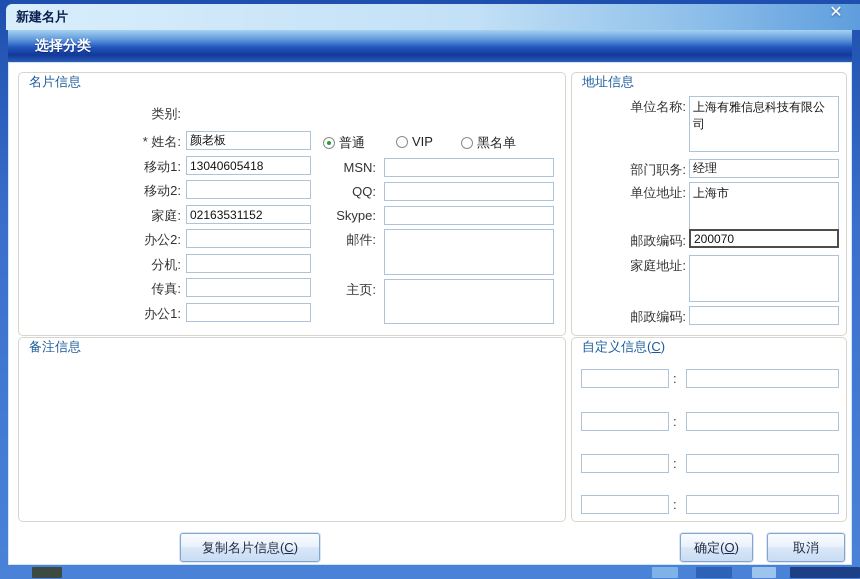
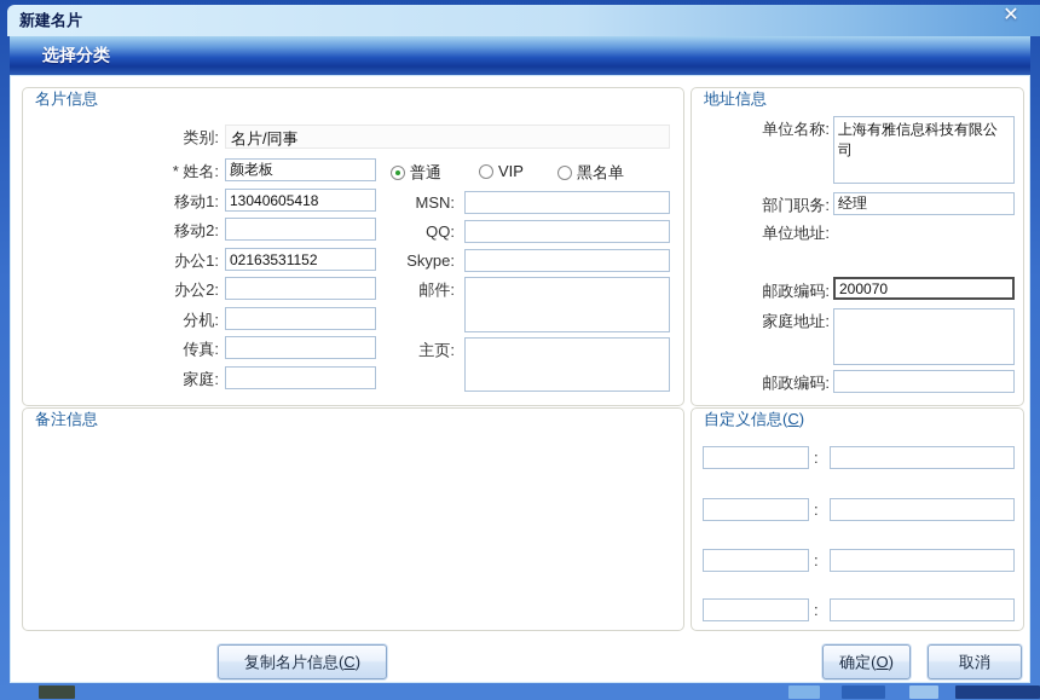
  新建名片
  ✕
  选择分类
  名片信息
  类别:
+ 名片/同事
  * 姓名:
  颜老板
  普通
  VIP
  黑名单
  移动1:
  13040605418
  移动2:
- 家庭:
+ 办公1:
  02163531152
  办公2:
  分机:
  传真:
- 办公1:
+ 家庭:
  MSN:
  QQ:
  Skype:
  邮件:
  主页:
  地址信息
  单位名称:
  部门职务:
  经理
  单位地址:
- 上海市
  邮政编码:
  200070
  家庭地址:
  邮政编码:
  备注信息
  自定义信息(C)
  :
  :
  :
  :
  复制名片信息(C)
  确定(O)
  取消
